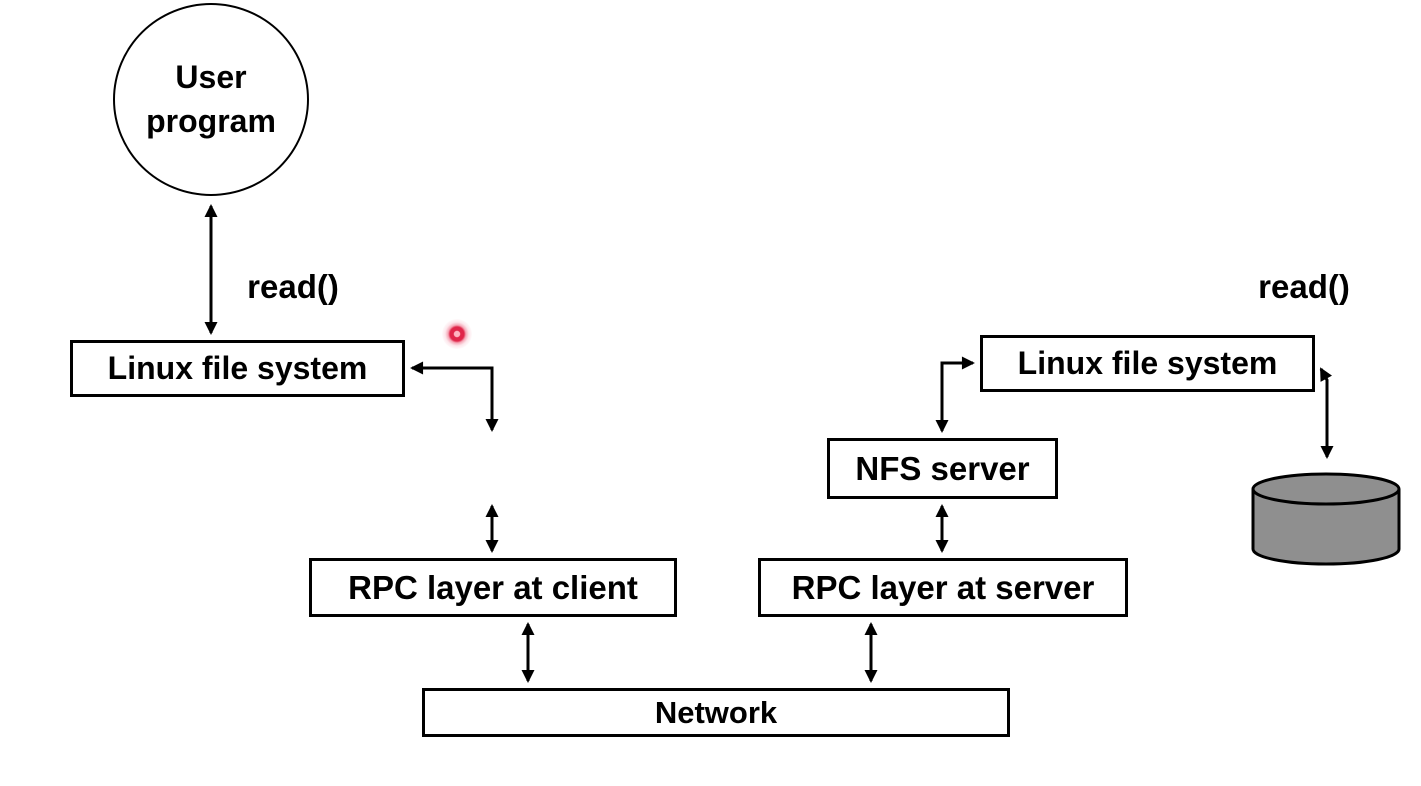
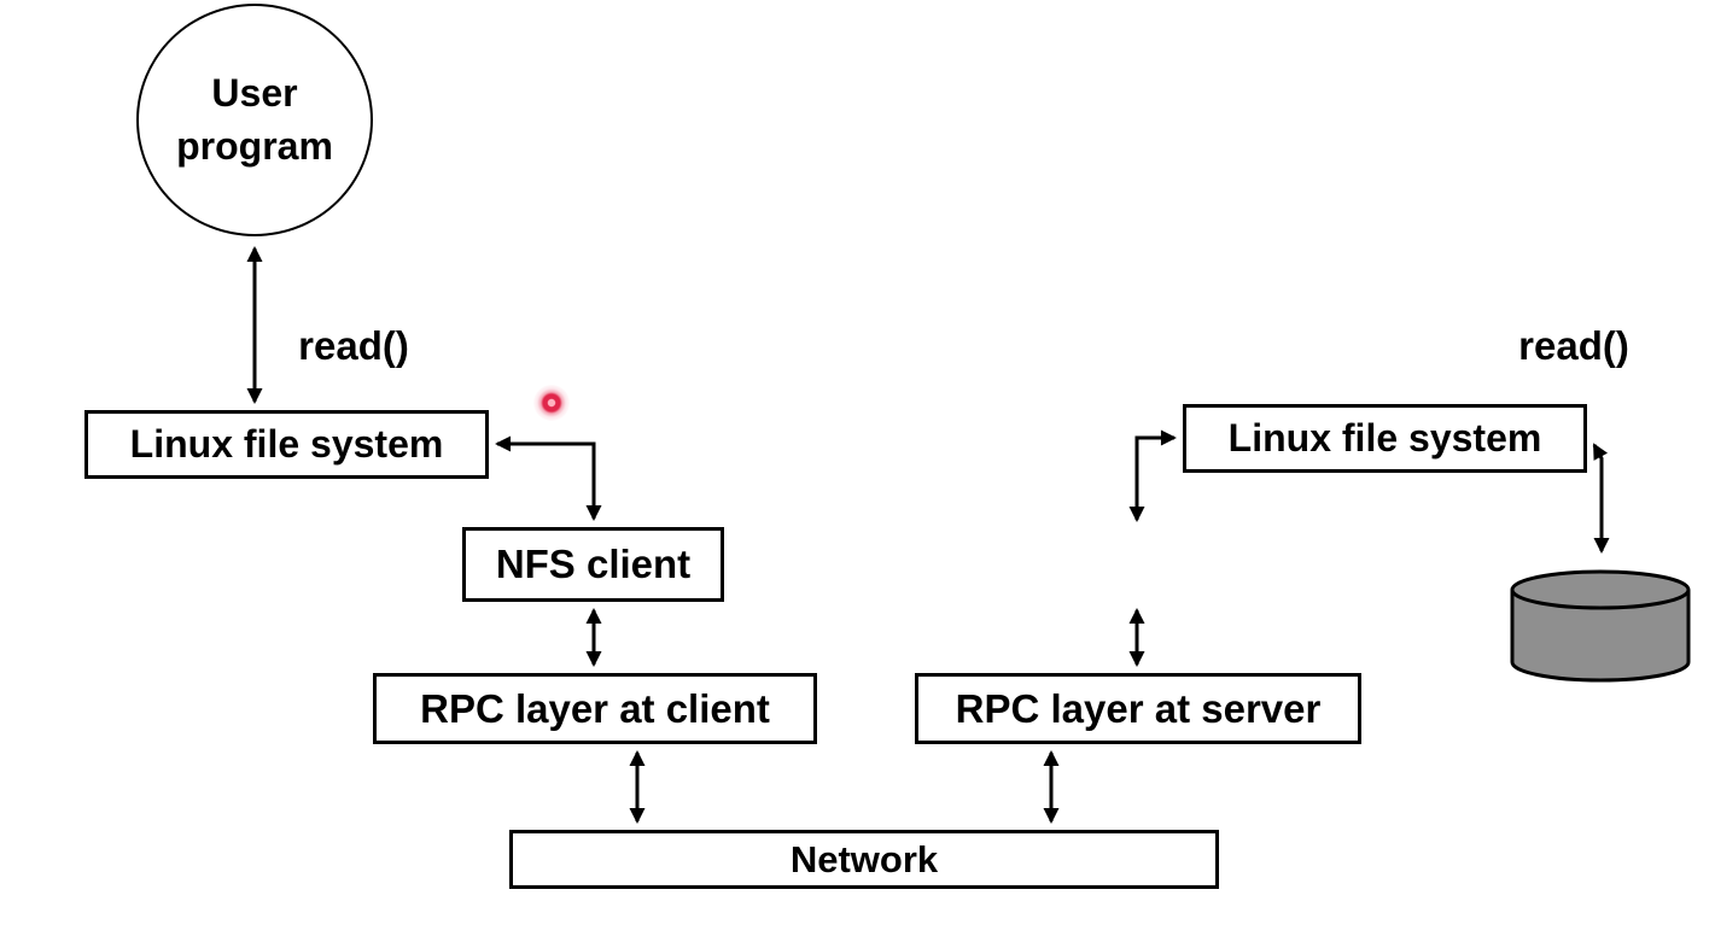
  User
  program
  Linux file system
+ NFS client
  RPC layer at client
  Network
  RPC layer at server
- NFS server
  Linux file system
  read()
  read()
